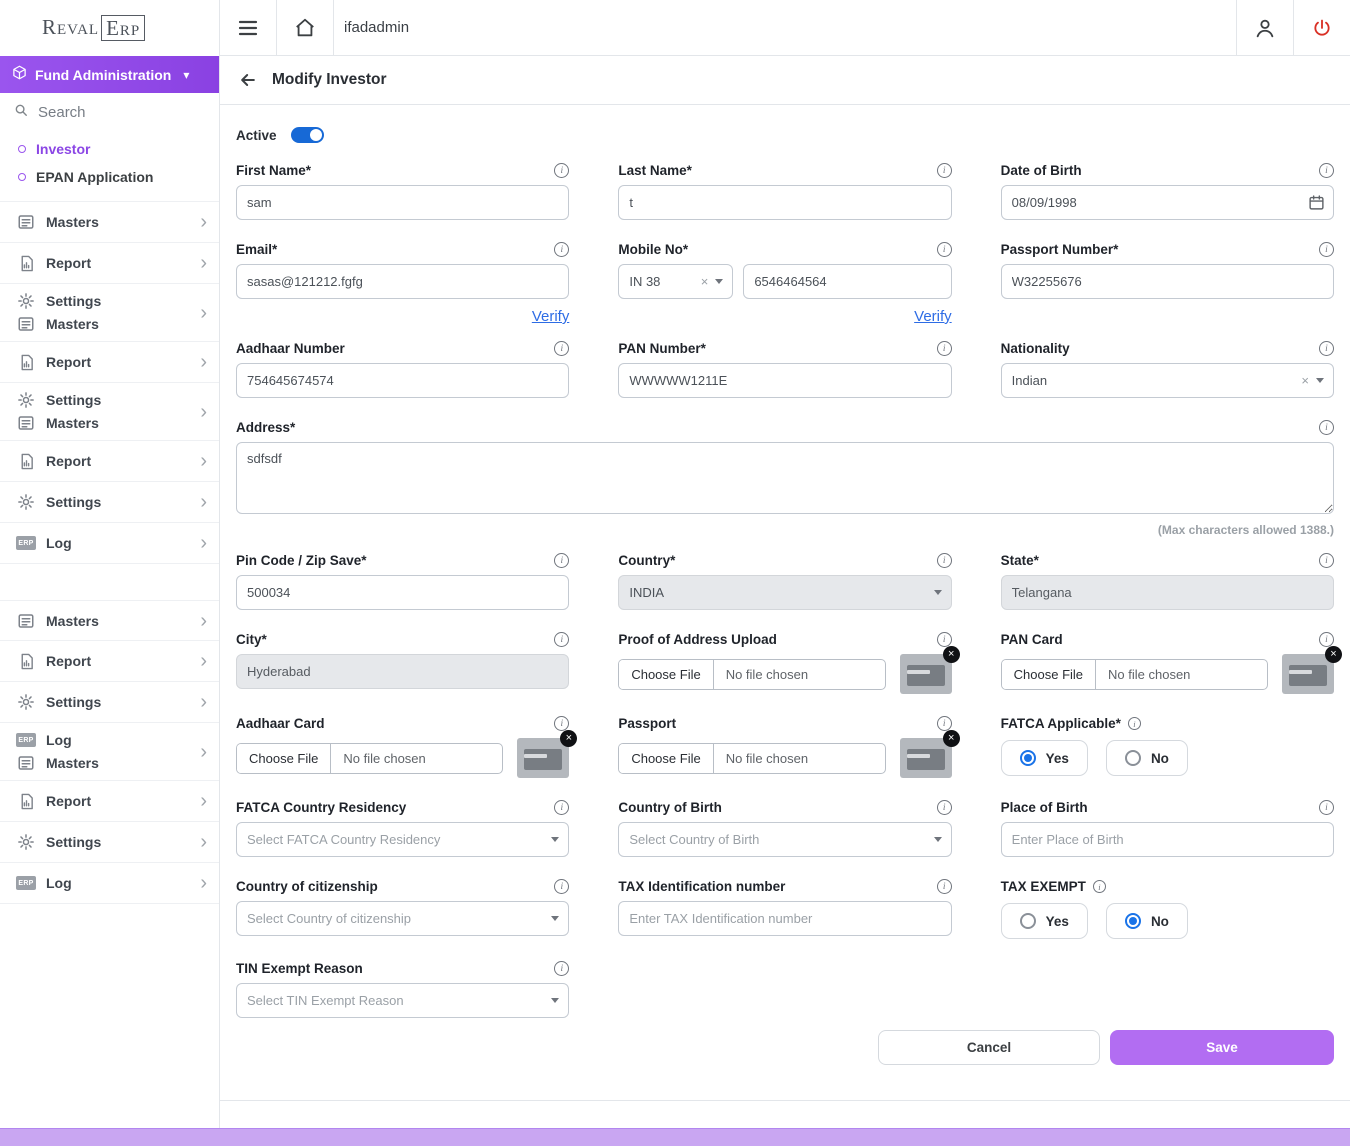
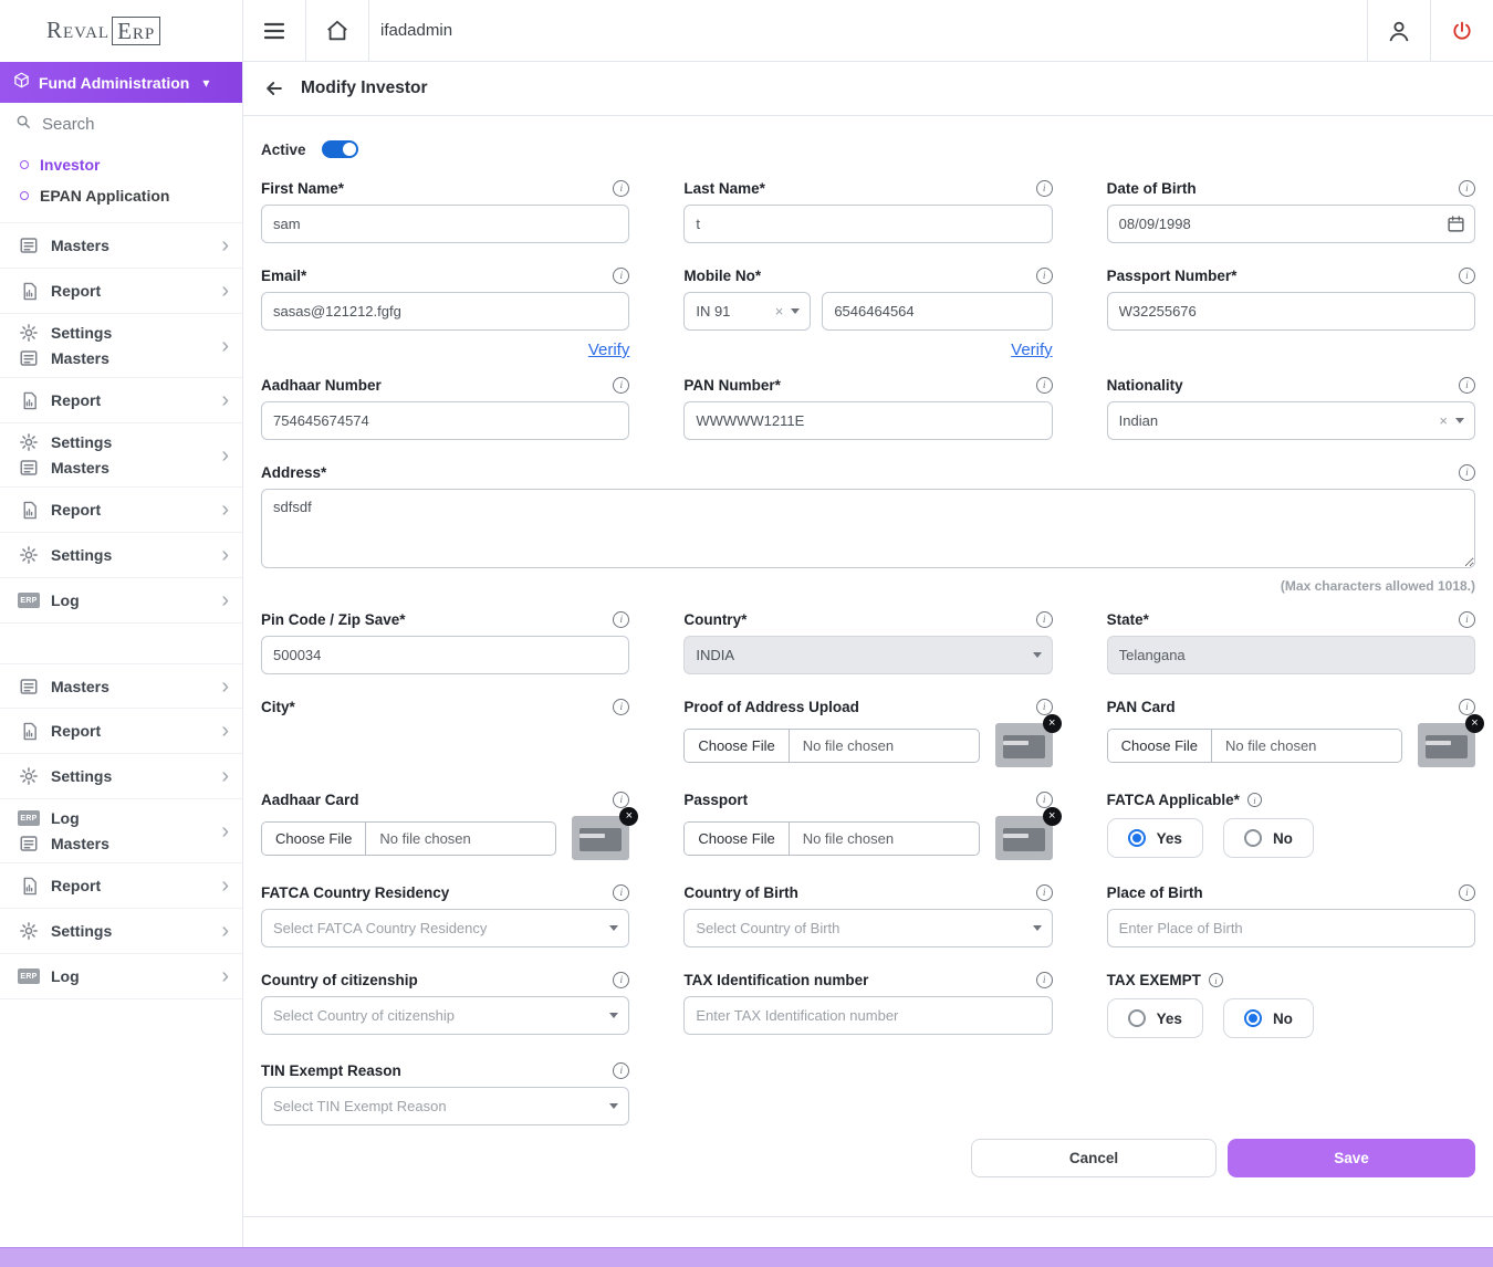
  Reval
  Erp
  Fund Administration
  ▾
  Search
  Investor
  EPAN Application
  Masters
  ›
  Report
  ›
  Settings
  Masters
  ›
  Report
  ›
  Settings
  Masters
  ›
  Report
  ›
  Settings
  ›
  Log
  ›
  Masters
  ›
  Report
  ›
  Settings
  ›
  Log
  Masters
  ›
  Report
  ›
  Settings
  ›
  Log
  ›
  ifadadmin
  Modify Investor
  Active
  First Name*
  i
  sam
  Last Name*
  i
  t
  Date of Birth
  i
  08/09/1998
  Email*
  i
  sasas@121212.fgfg
  Verify
  Mobile No*
  i
- IN 38
+ IN 91
  ×
  6546464564
  Verify
  Passport Number*
  i
  W32255676
  Aadhaar Number
  i
  754645674574
  PAN Number*
  i
  WWWWW1211E
  Nationality
  i
  Indian
  ×
  Address*
  i
  sdfsdf
- (Max characters allowed 1388.)
+ (Max characters allowed 1018.)
  Pin Code / Zip Save*
  i
  500034
  Country*
  i
  INDIA
  State*
  i
  Telangana
  City*
  i
- Hyderabad
  Proof of Address Upload
  i
  Choose File
  No file chosen
  ×
  PAN Card
  i
  Choose File
  No file chosen
  ×
  Aadhaar Card
  i
  Choose File
  No file chosen
  ×
  Passport
  i
  Choose File
  No file chosen
  ×
  FATCA Applicable*
  i
  Yes
  No
  FATCA Country Residency
  i
  Select FATCA Country Residency
  Country of Birth
  i
  Select Country of Birth
  Place of Birth
  i
  Enter Place of Birth
  Country of citizenship
  i
  Select Country of citizenship
  TAX Identification number
  i
  Enter TAX Identification number
  TAX EXEMPT
  i
  Yes
  No
  TIN Exempt Reason
  i
  Select TIN Exempt Reason
  Cancel
  Save
